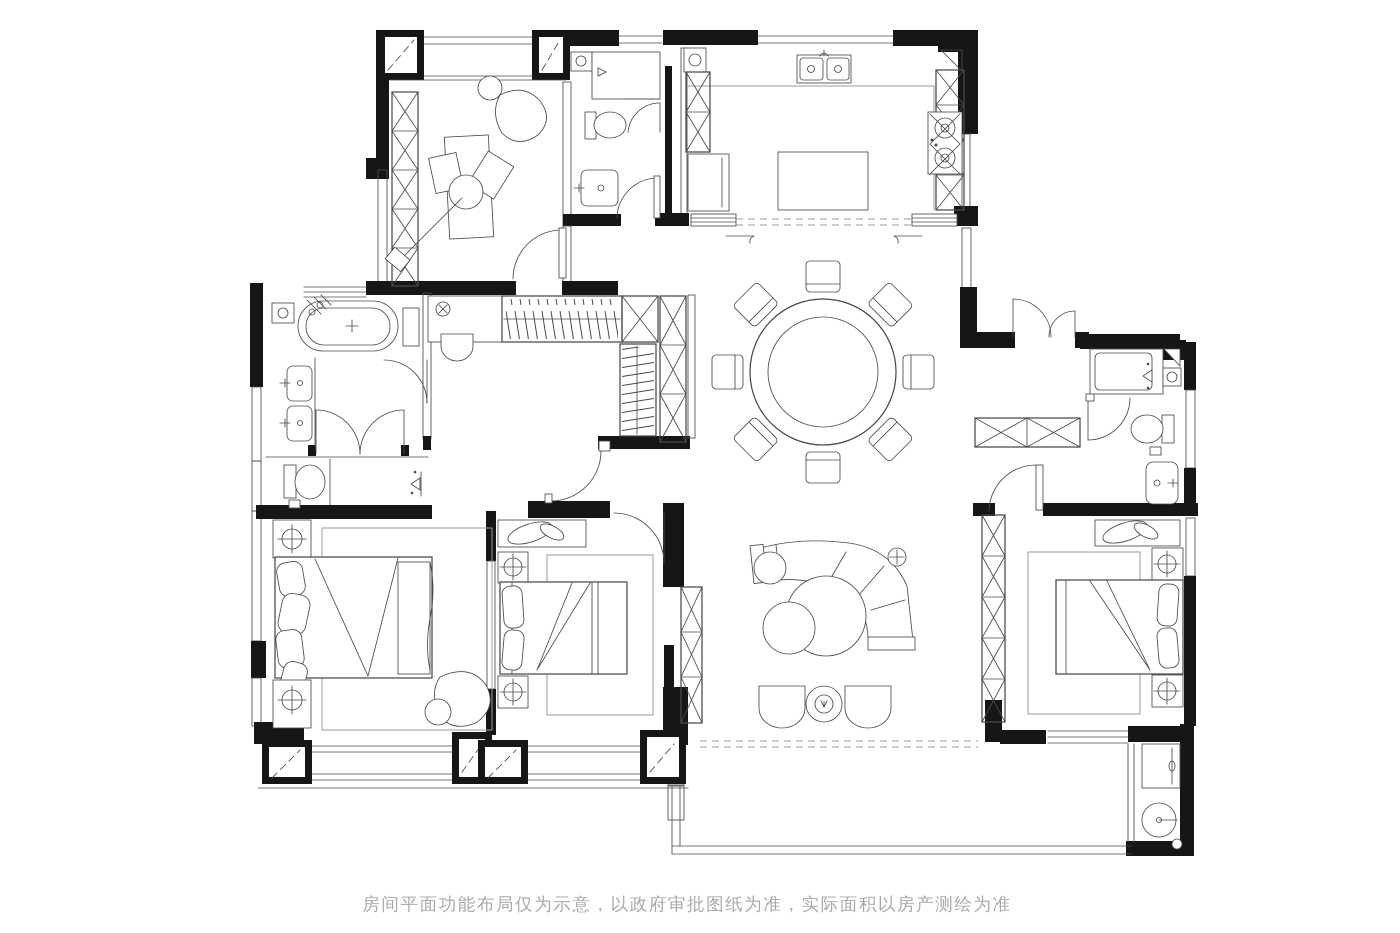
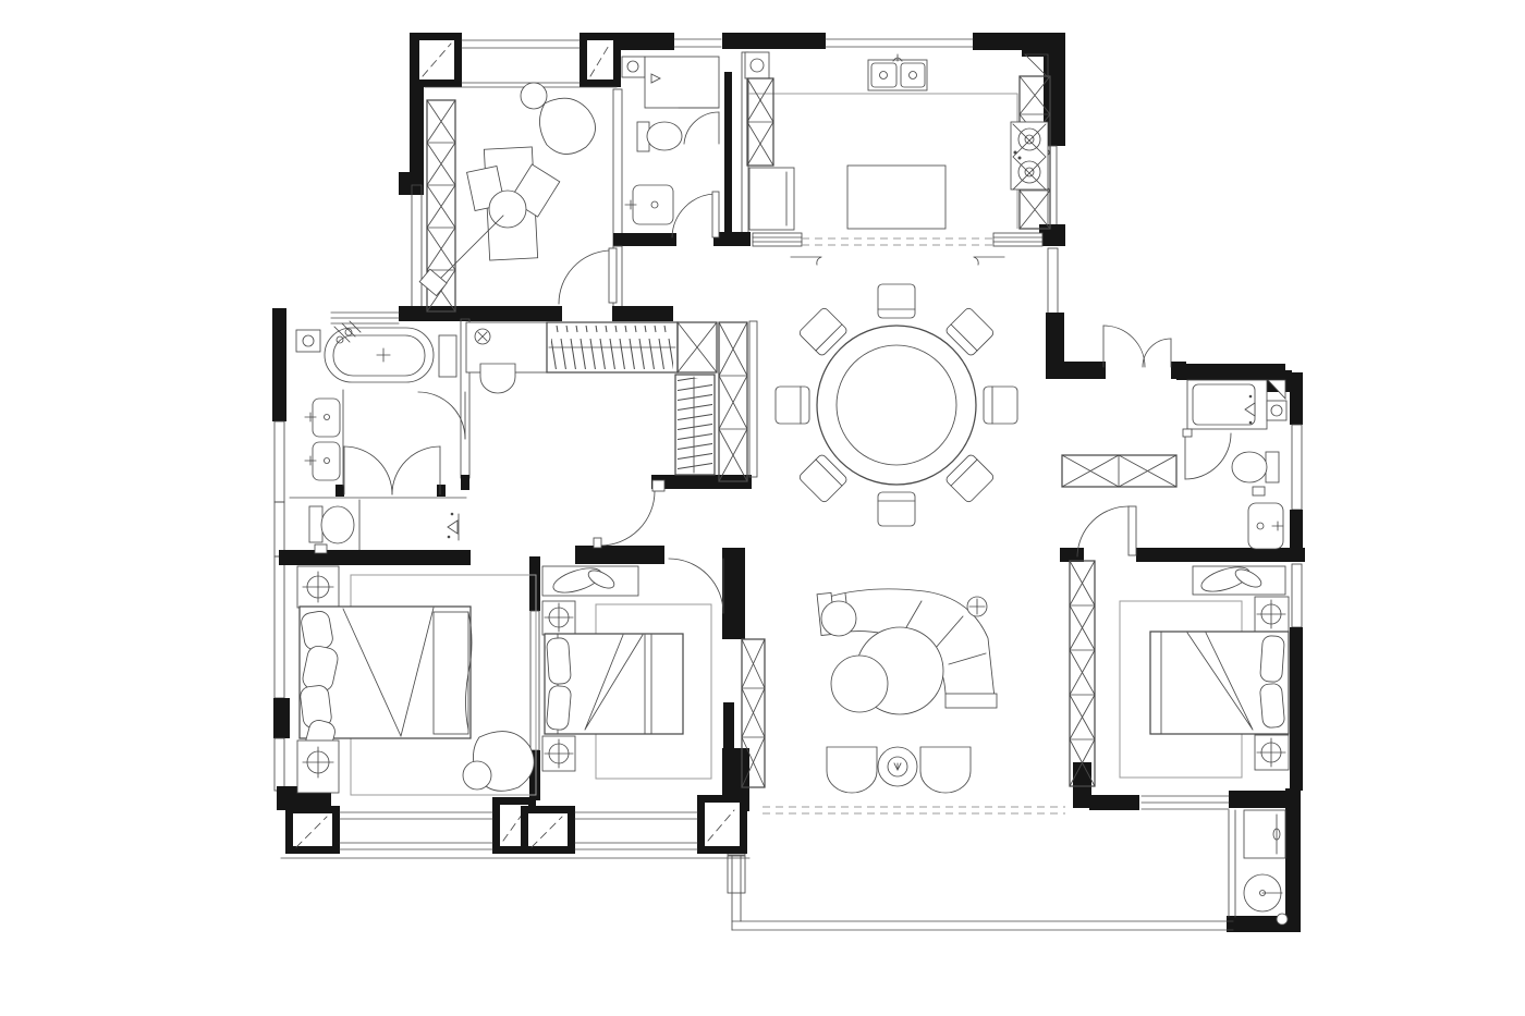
- 房间平面功能布局仅为示意，以政府审批图纸为准，实际面积以房产测绘为准
